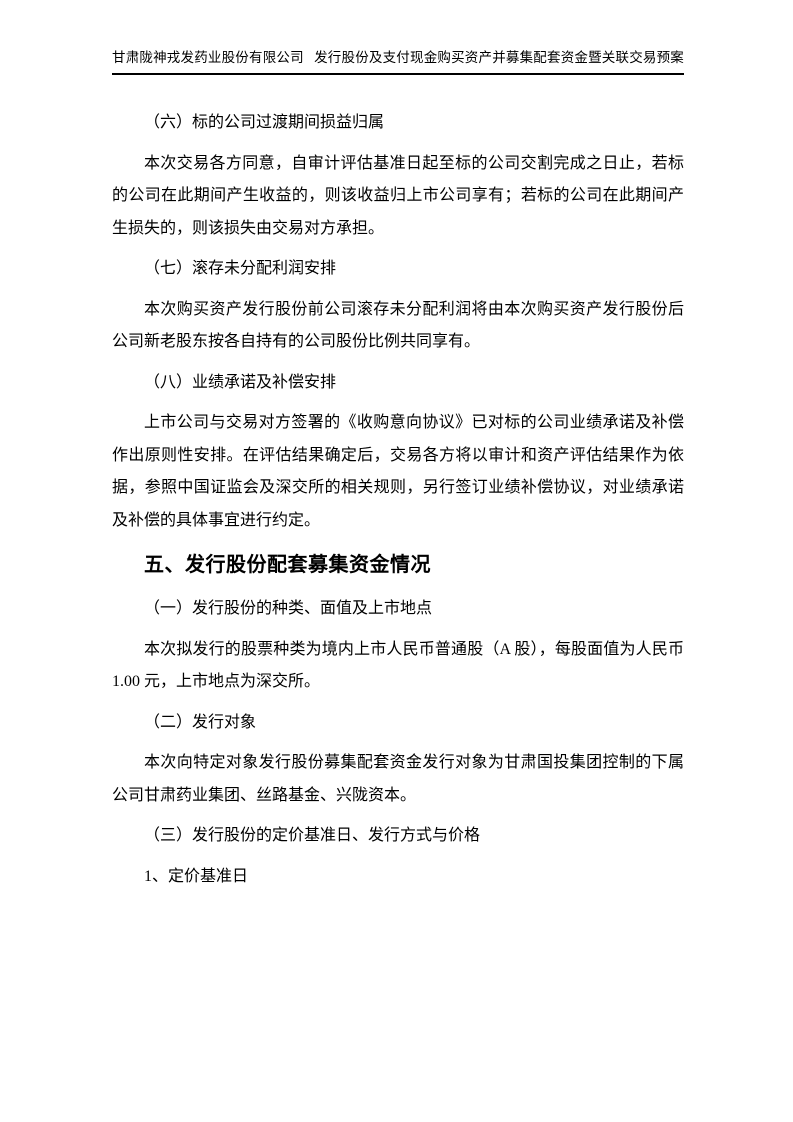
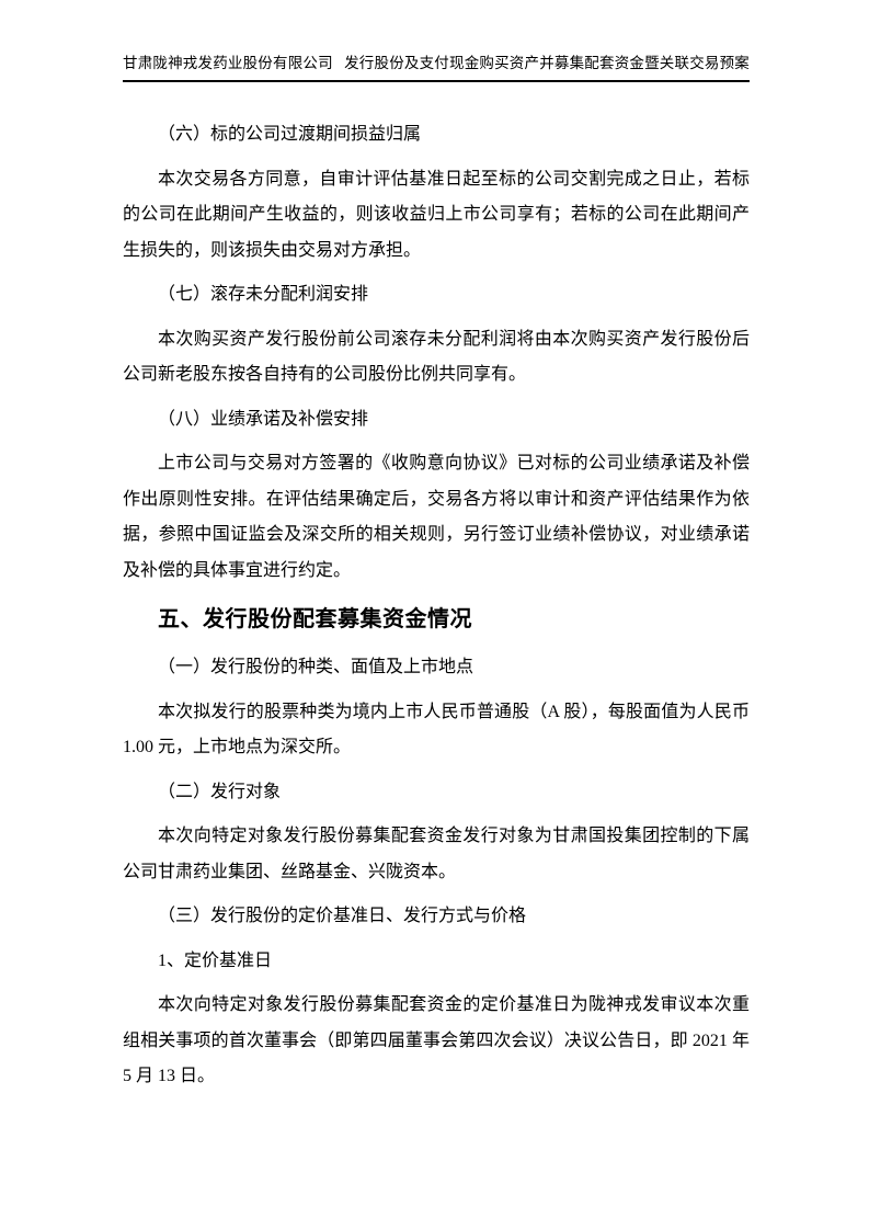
  甘肃陇神戎发药业股份有限公司
  发行股份及支付现金购买资产并募集配套资金暨关联交易预案
  （六）标的公司过渡期间损益归属
  本次交易各方同意，自审计评估基准日起至标的公司交割完成之日止，若标的公司在此期间产生收益的，则该收益归上市公司享有；若标的公司在此期间产生损失的，则该损失由交易对方承担。
  （七）滚存未分配利润安排
  本次购买资产发行股份前公司滚存未分配利润将由本次购买资产发行股份后公司新老股东按各自持有的公司股份比例共同享有。
  （八）业绩承诺及补偿安排
  上市公司与交易对方签署的《收购意向协议》已对标的公司业绩承诺及补偿作出原则性安排。在评估结果确定后，交易各方将以审计和资产评估结果作为依据，参照中国证监会及深交所的相关规则，另行签订业绩补偿协议，对业绩承诺及补偿的具体事宜进行约定。
  五、发行股份配套募集资金情况
  （一）发行股份的种类、面值及上市地点
  本次拟发行的股票种类为境内上市人民币普通股（A 股），每股面值为人民币 1.00 元，上市地点为深交所。
  （二）发行对象
  本次向特定对象发行股份募集配套资金发行对象为甘肃国投集团控制的下属公司甘肃药业集团、丝路基金、兴陇资本。
  （三）发行股份的定价基准日、发行方式与价格
  1、定价基准日
+ 本次向特定对象发行股份募集配套资金的定价基准日为陇神戎发审议本次重组相关事项的首次董事会（即第四届董事会第四次会议）决议公告日，即 2021 年 5 月 13 日。
